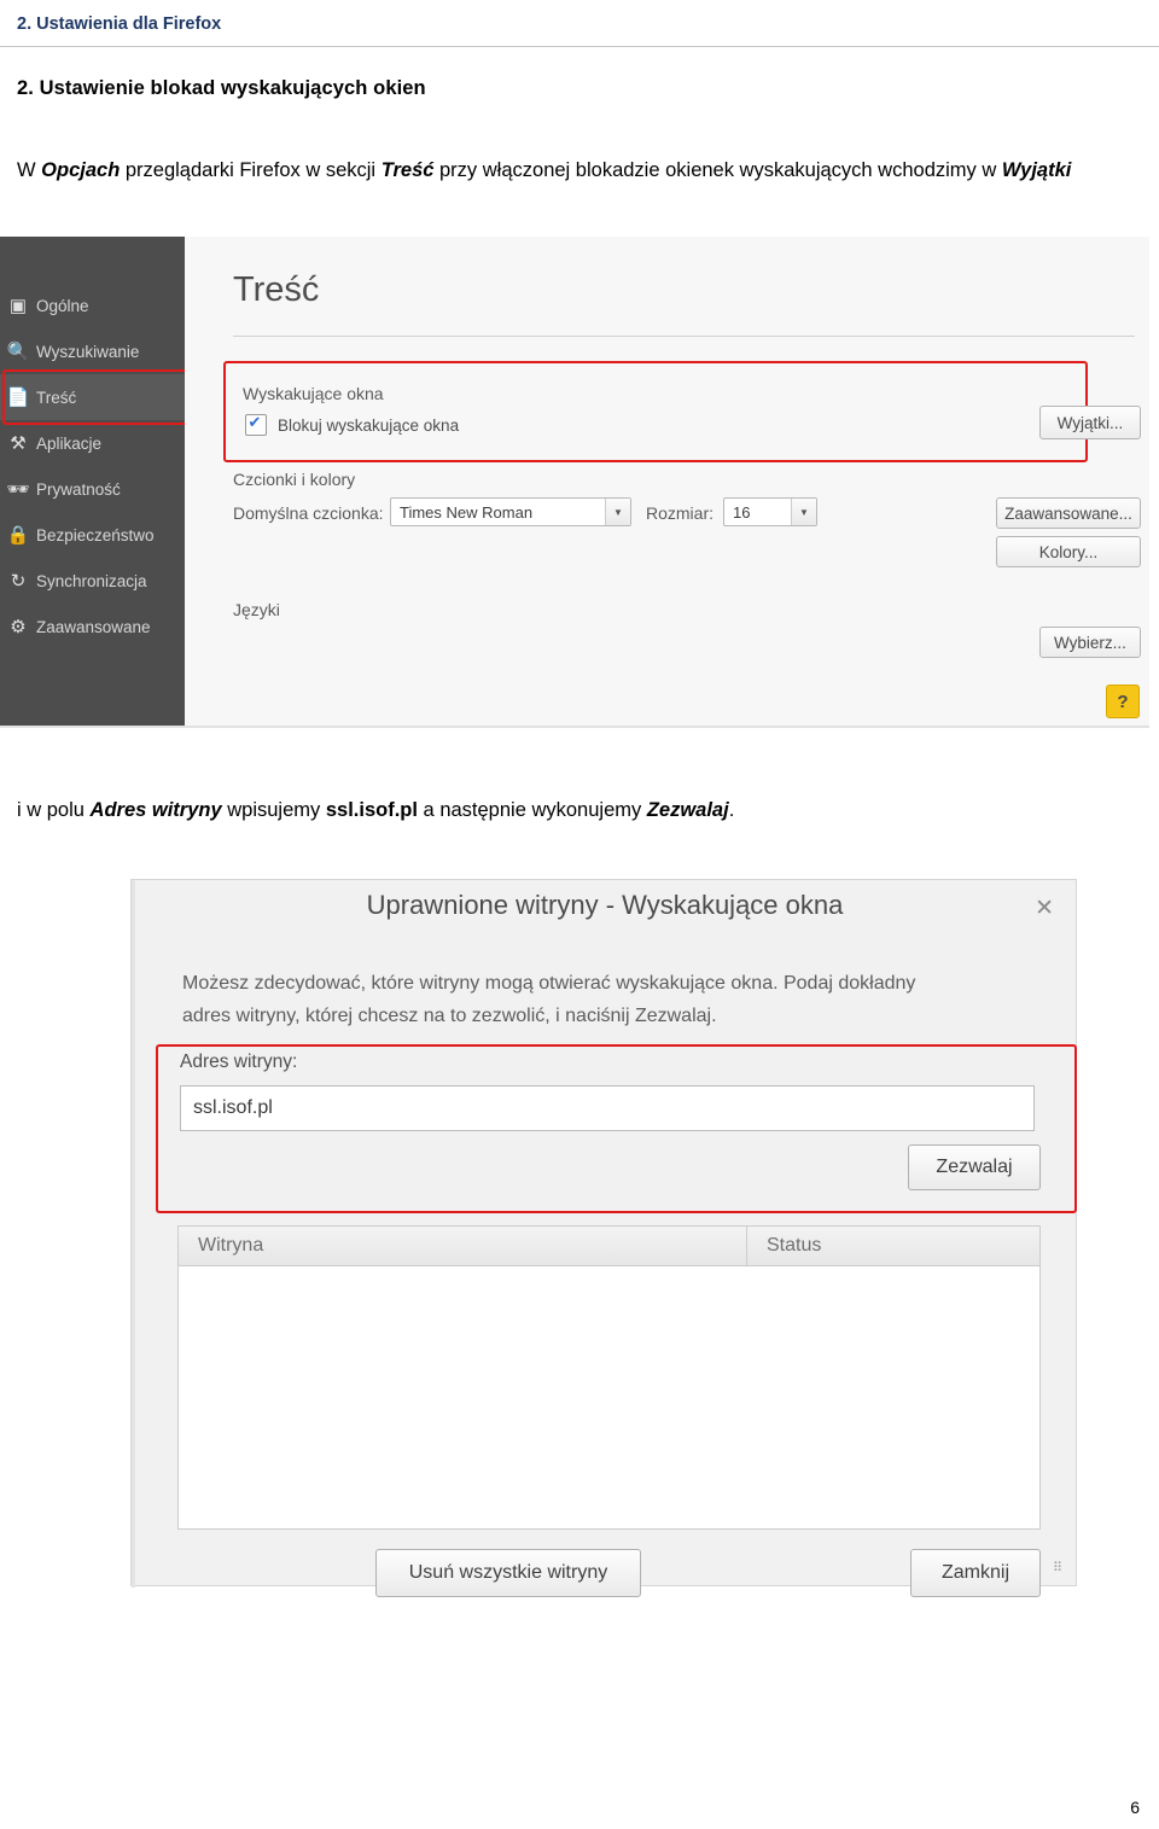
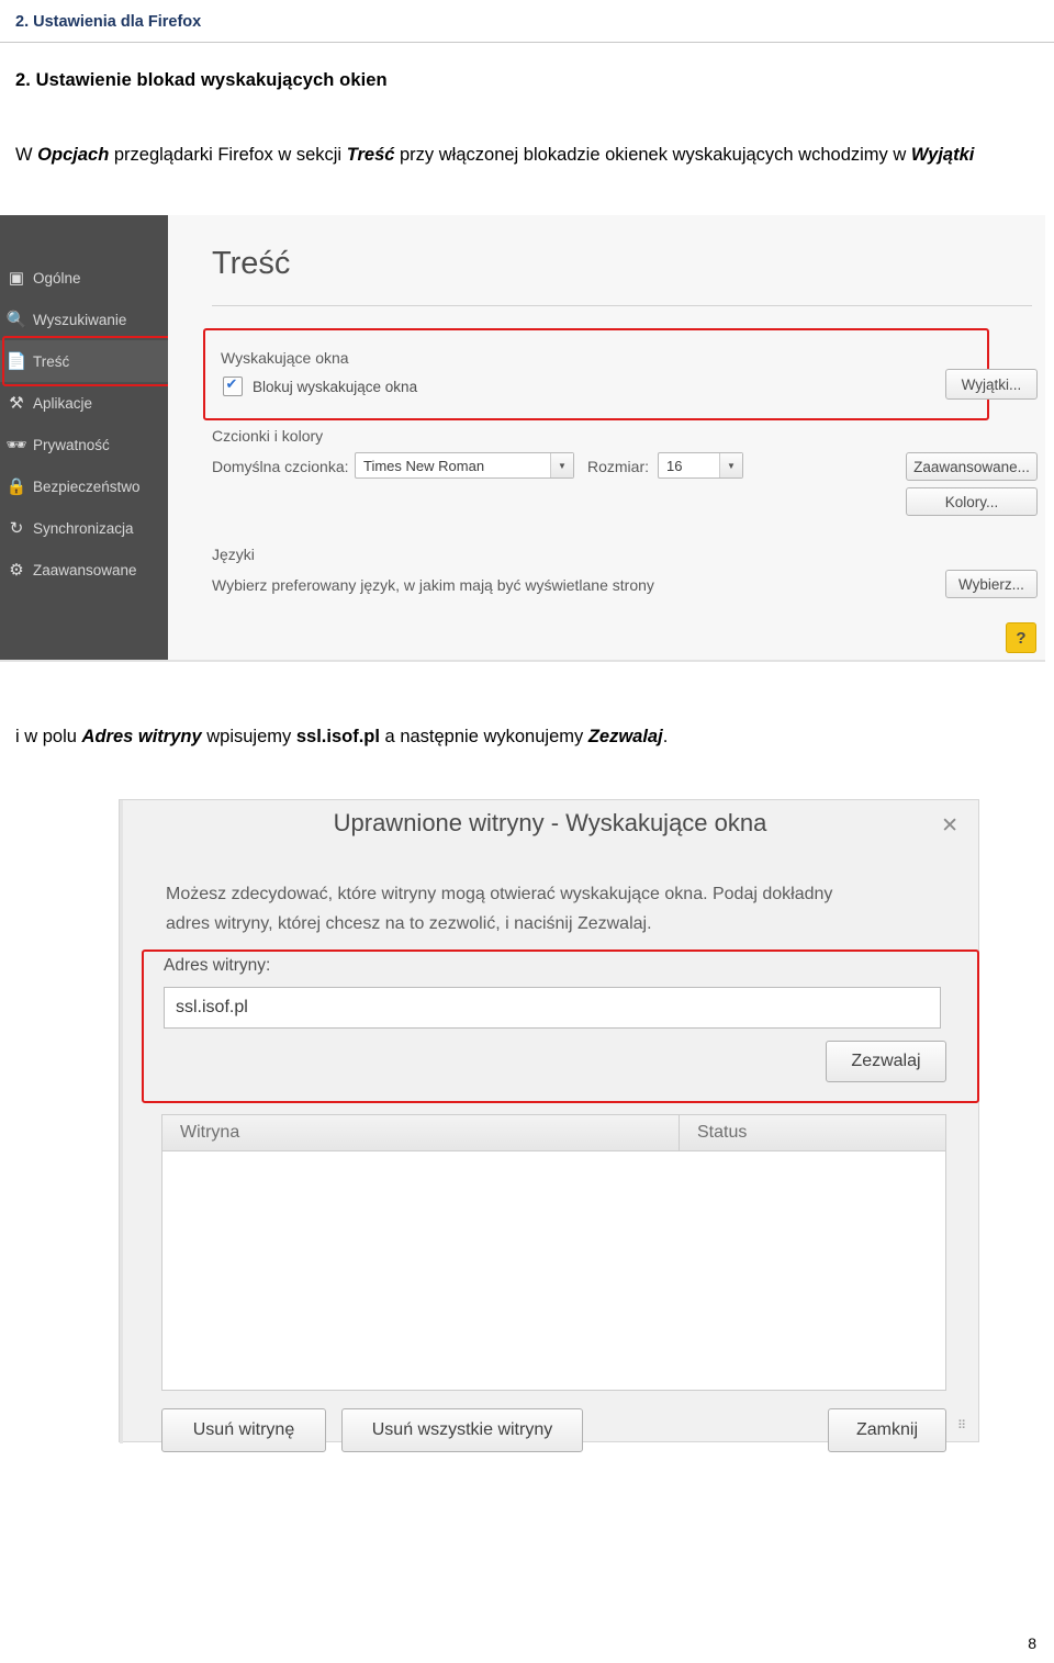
  2. Ustawienia dla Firefox
  2. Ustawienie blokad wyskakujących okien
  W Opcjach przeglądarki Firefox w sekcji Treść przy włączonej blokadzie okienek wyskakujących wchodzimy w Wyjątki
  ▣
  Ogólne
  🔍
  Wyszukiwanie
  📄
  Treść
  ⚒
  Aplikacje
  🕶
  Prywatność
  🔒
  Bezpieczeństwo
  ↻
  Synchronizacja
  ⚙
  Zaawansowane
  Treść
  Wyskakujące okna
  Blokuj wyskakujące okna
  Wyjątki...
  Czcionki i kolory
  Domyślna czcionka:
  Times New Roman
  ▼
  Rozmiar:
  16
  ▼
  Zaawansowane...
  Kolory...
  Języki
+ Wybierz preferowany język, w jakim mają być wyświetlane strony
  Wybierz...
  ?
  i w polu Adres witryny wpisujemy ssl.isof.pl a następnie wykonujemy Zezwalaj.
  Uprawnione witryny - Wyskakujące okna
  ✕
  Możesz zdecydować, które witryny mogą otwierać wyskakujące okna. Podaj dokładny
  adres witryny, której chcesz na to zezwolić, i naciśnij Zezwalaj.
  Adres witryny:
  ssl.isof.pl
  Zezwalaj
  Witryna
  Status
+ Usuń witrynę
  Usuń wszystkie witryny
  Zamknij
  ⠿
- 6
+ 8
